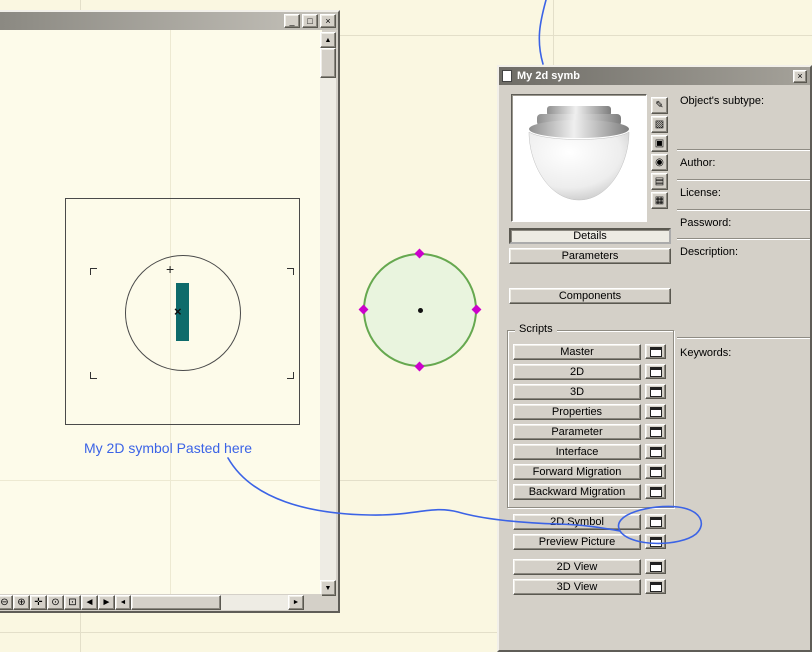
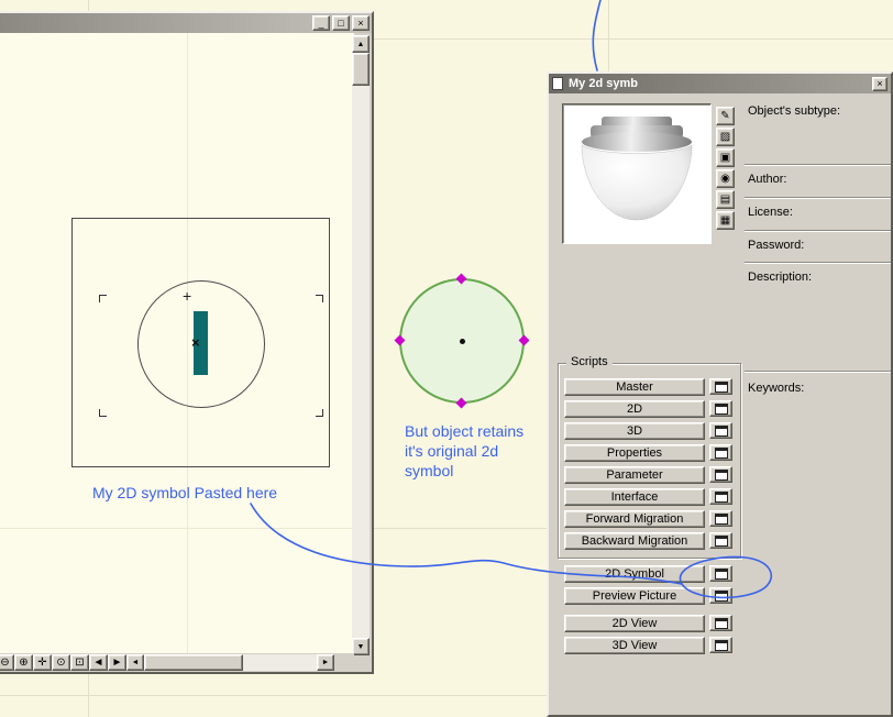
  _
  □
  ×
  +
  ×
  My 2D symbol Pasted here
  ⊖
  ⊕
  ✛
  ⊙
  ⊡
  ◄
  ►
+ But object retains
+ it's original 2d
+ symbol
  My 2d symb
  ×
  ✎
  ▨
  ▣
  ◉
  ▤
  ▦
- Details
- Parameters
- Components
  Scripts
  Master
  2D
  3D
  Properties
  Parameter
  Interface
  Forward Migration
  Backward Migration
  2D Symbol
  Preview Picture
  2D View
  3D View
  Object's subtype:
  Author:
  License:
  Password:
  Description:
  Keywords:
